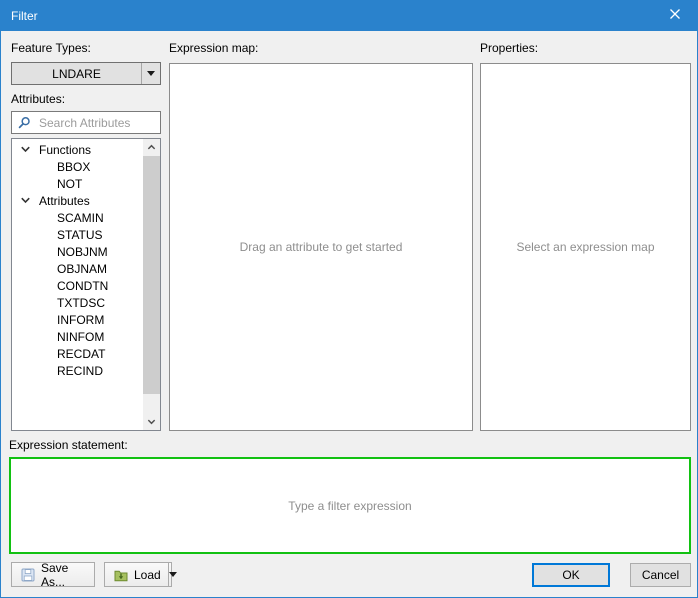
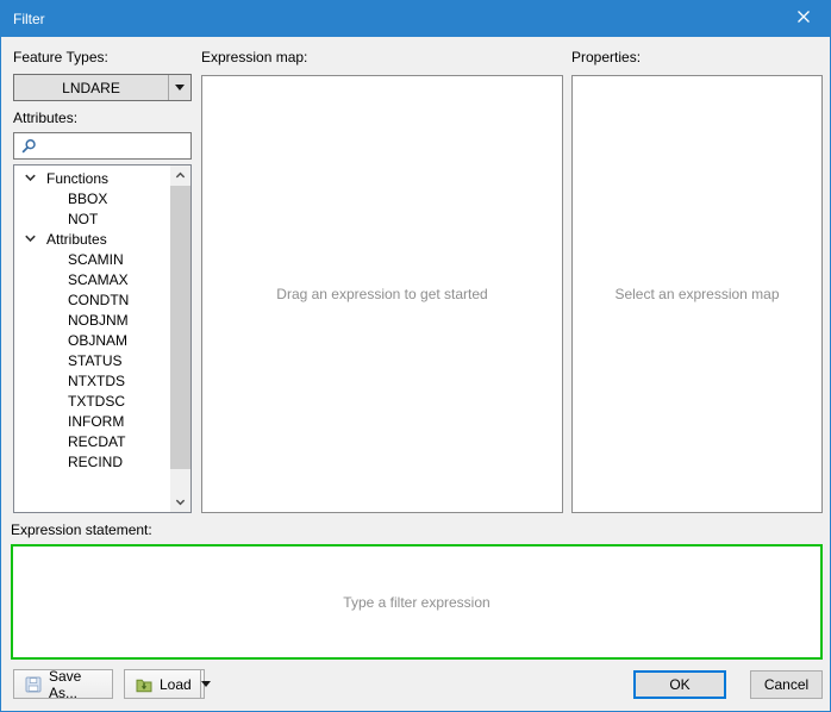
  Filter
  Feature Types:
  LNDARE
  Attributes:
- Search Attributes
  Functions
  BBOX
  NOT
  Attributes
  SCAMIN
+ SCAMAX
- STATUS
+ CONDTN
  NOBJNM
  OBJNAM
- CONDTN
+ STATUS
+ NTXTDS
  TXTDSC
  INFORM
- NINFOM
  RECDAT
  RECIND
  Expression map:
- Drag an attribute to get started
+ Drag an expression to get started
  Properties:
  Select an expression map
  Expression statement:
  Type a filter expression
  Save As...
  Load
  OK
  Cancel
